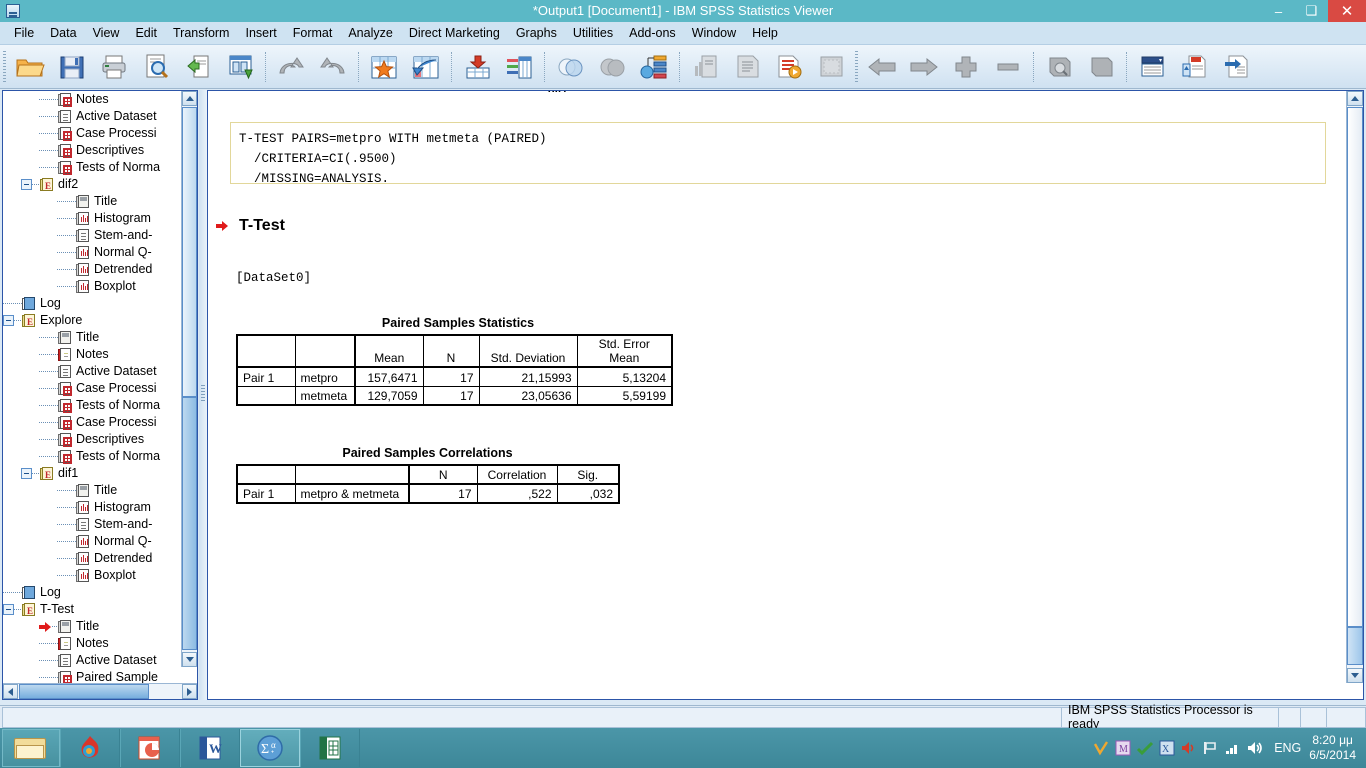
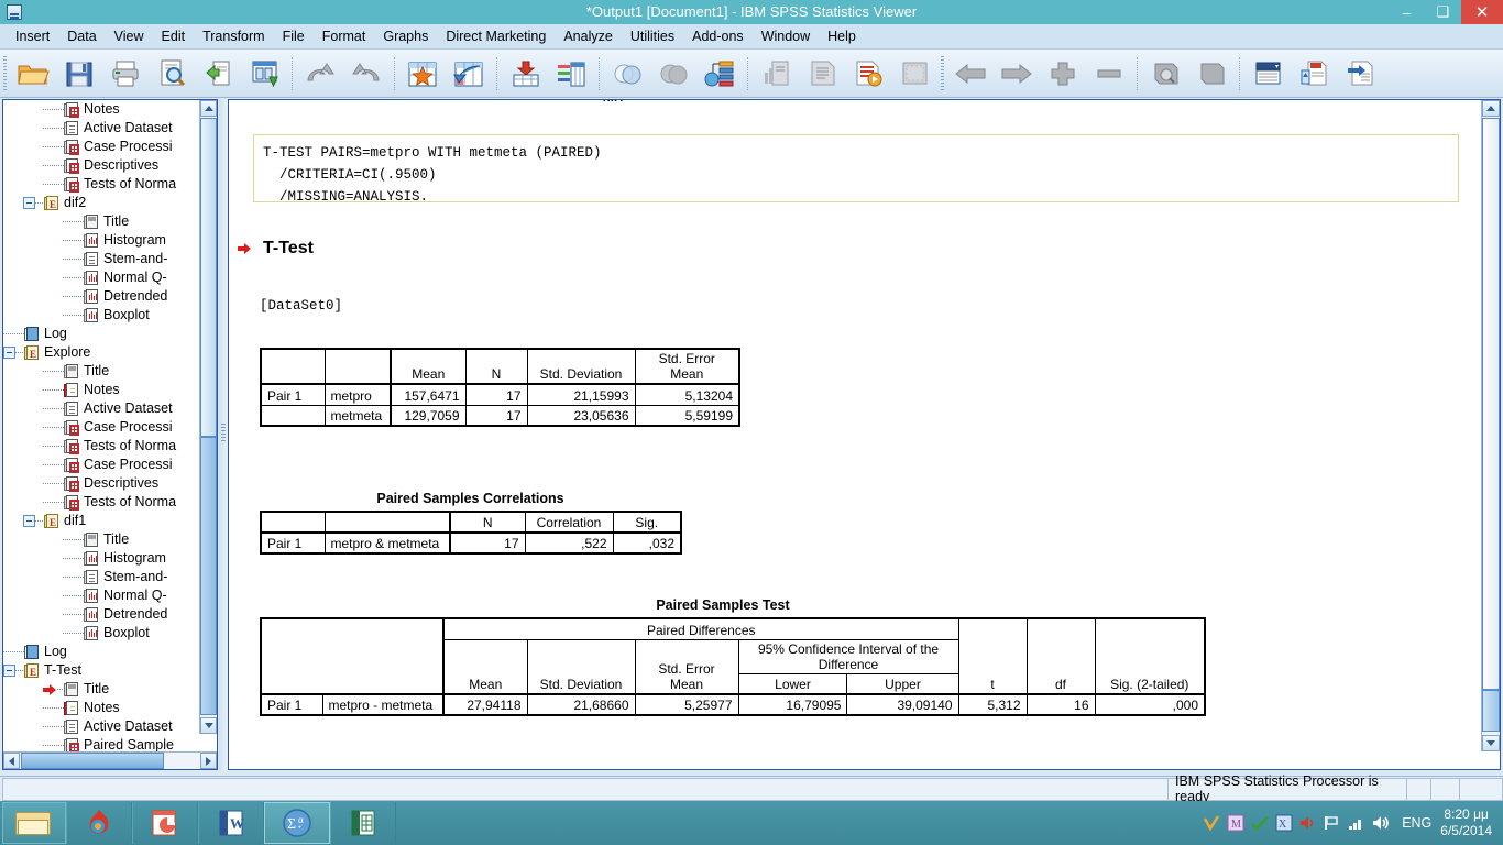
  *Output1 [Document1] - IBM SPSS Statistics Viewer
  –
  ❑
  ✕
- File
+ Insert
  Data
  View
  Edit
  Transform
- Insert
+ File
  Format
- Analyze
+ Graphs
  Direct Marketing
- Graphs
+ Analyze
  Utilities
  Add-ons
  Window
  Help
  Notes
  Active Dataset
  Case Processi
  Descriptives
  Tests of Norma
  dif2
  Title
  Histogram
  Stem-and-
  Normal Q-
  Detrended
  Boxplot
  Log
  Explore
  Title
  Notes
  Active Dataset
  Case Processi
  Tests of Norma
  Case Processi
  Descriptives
  Tests of Norma
  dif1
  Title
  Histogram
  Stem-and-
  Normal Q-
  Detrended
  Boxplot
  Log
  T-Test
  Title
  Notes
  Active Dataset
  Paired Sample
  dif1
  T-TEST PAIRS=metpro WITH metmeta (PAIRED)
  /CRITERIA=CI(.9500)
  /MISSING=ANALYSIS.
  T-Test
  [DataSet0]
- Paired Samples Statistics
  		Mean	N	Std. Deviation	Std. Error Mean
  Pair 1	metpro	157,6471	17	21,15993	5,13204
  	metmeta	129,7059	17	23,05636	5,59199
  Paired Samples Correlations
  		N	Correlation	Sig.
  Pair 1	metpro & metmeta	17	,522	,032
+ Paired Samples Test
+ 	Paired Differences	t	df	Sig. (2-tailed)
+ Mean	Std. Deviation	Std. Error Mean	95% Confidence Interval of the Difference
+ Lower	Upper
+ Pair 1	metpro - metmeta	27,94118	21,68660	5,25977	16,79095	39,09140	5,312	16	,000
  IBM SPSS Statistics Processor is ready
  W
  Σ
  α
  ⁺
  M
  X
  ENG
  8:20 μμ
  6/5/2014
